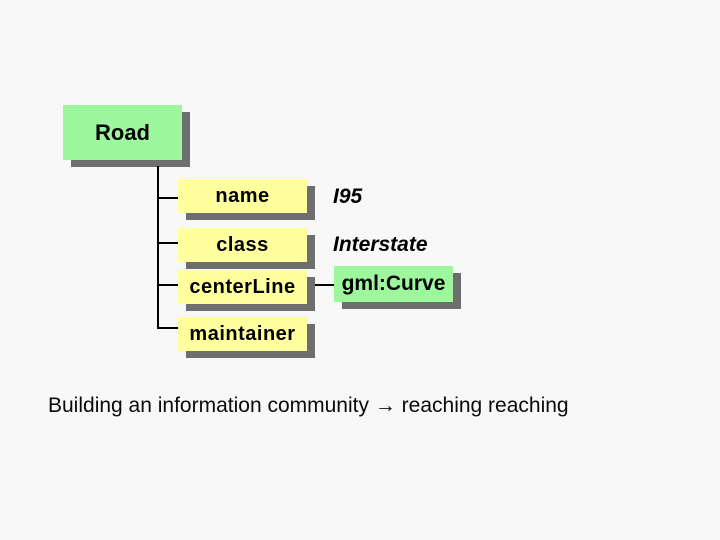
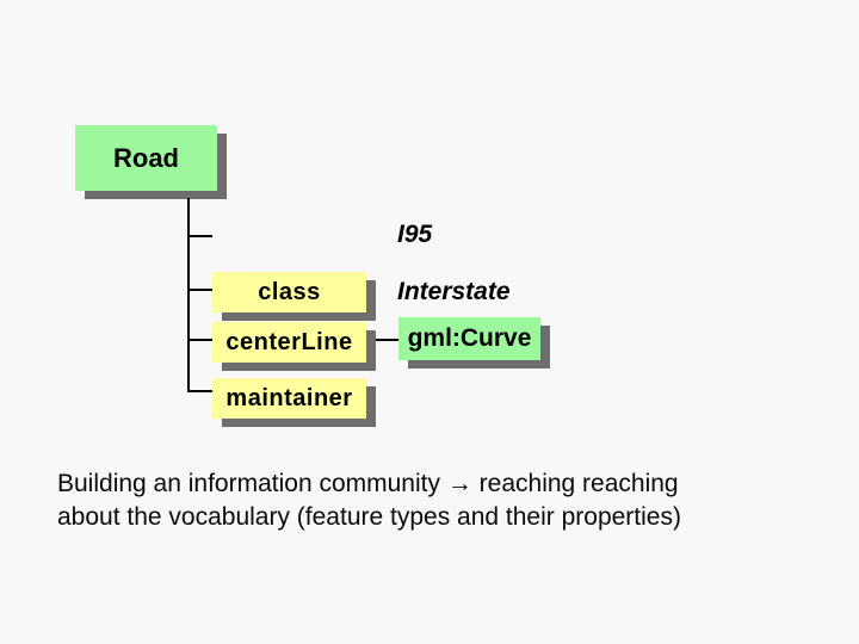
  Road
- name
  class
  centerLine
  maintainer
  I95
  Interstate
  gml:Curve
  Building an information community → reaching reaching
+ about the vocabulary (feature types and their properties)
